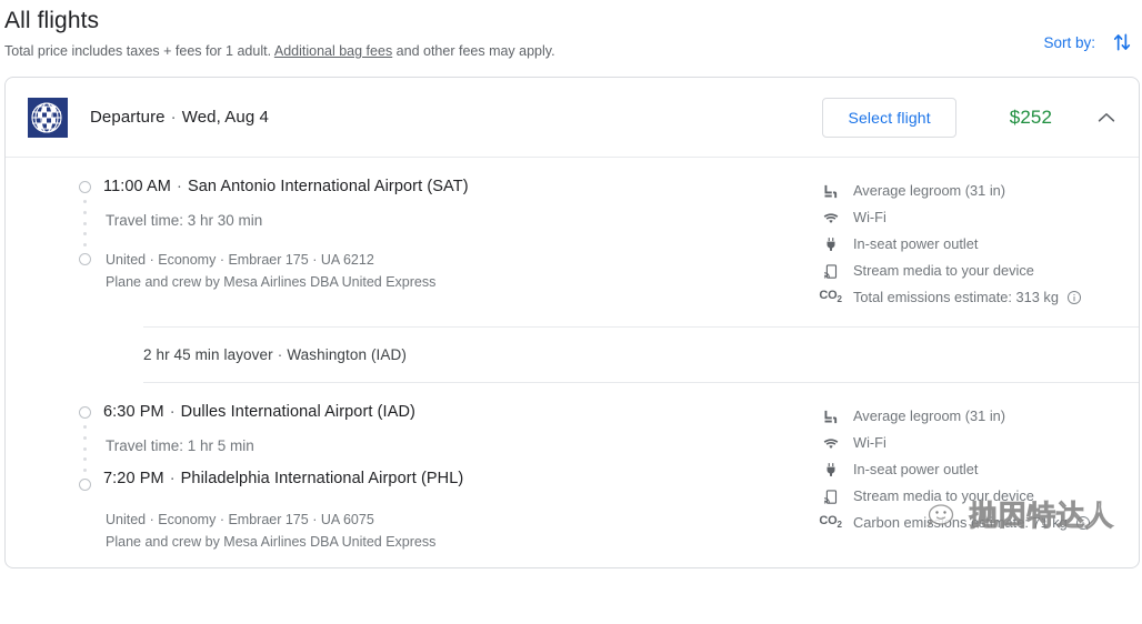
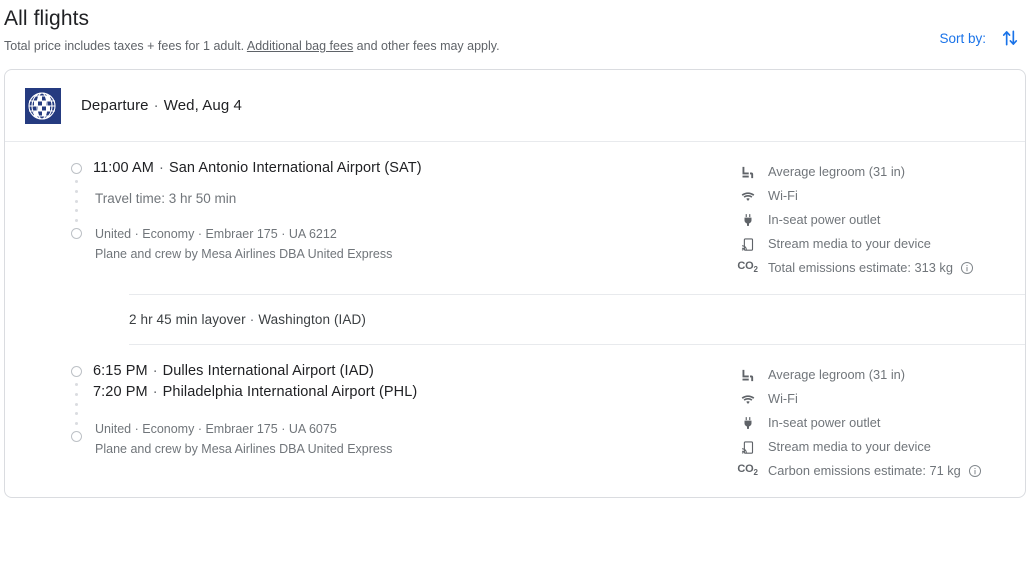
  All flights
  Total price includes taxes + fees for 1 adult. Additional bag fees and other fees may apply.
  Sort by:
  Departure · Wed, Aug 4
- Select flight
- $252
  11:00 AM · San Antonio International Airport (SAT)
- Travel time: 3 hr 30 min
+ Travel time: 3 hr 50 min
  United · Economy · Embraer 175 · UA 6212
  Plane and crew by Mesa Airlines DBA United Express
  Average legroom (31 in)
  Wi-Fi
  In-seat power outlet
  Stream media to your device
  CO2
  Total emissions estimate: 313 kg
  2 hr 45 min layover · Washington (IAD)
- 6:30 PM · Dulles International Airport (IAD)
+ 6:15 PM · Dulles International Airport (IAD)
- Travel time: 1 hr 5 min
  7:20 PM · Philadelphia International Airport (PHL)
  United · Economy · Embraer 175 · UA 6075
  Plane and crew by Mesa Airlines DBA United Express
  Average legroom (31 in)
  Wi-Fi
  In-seat power outlet
  Stream media to your device
  CO2
  Carbon emissions estimate: 71 kg
- 抛因特达人
